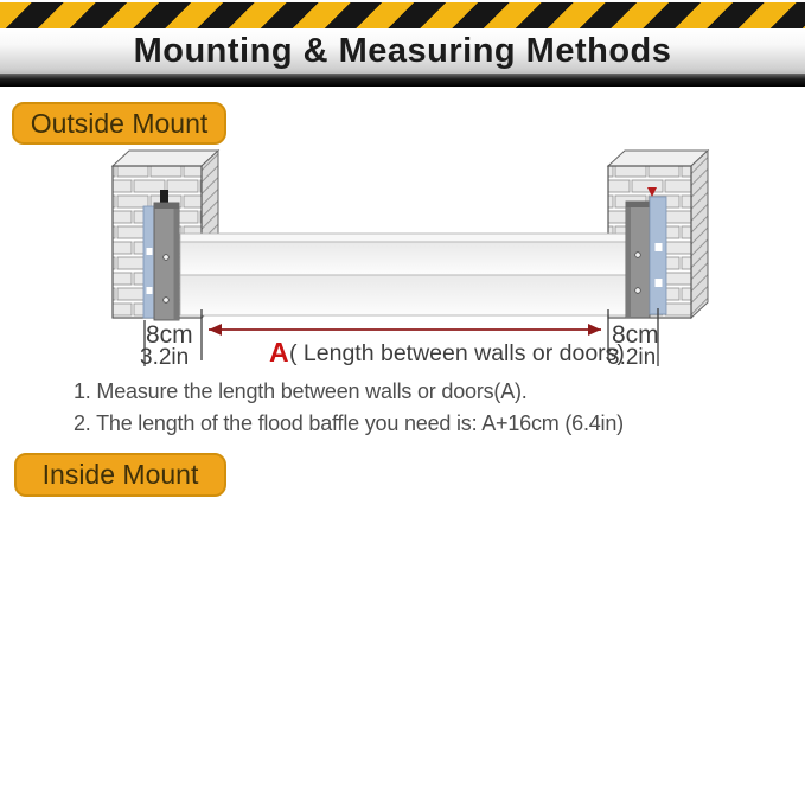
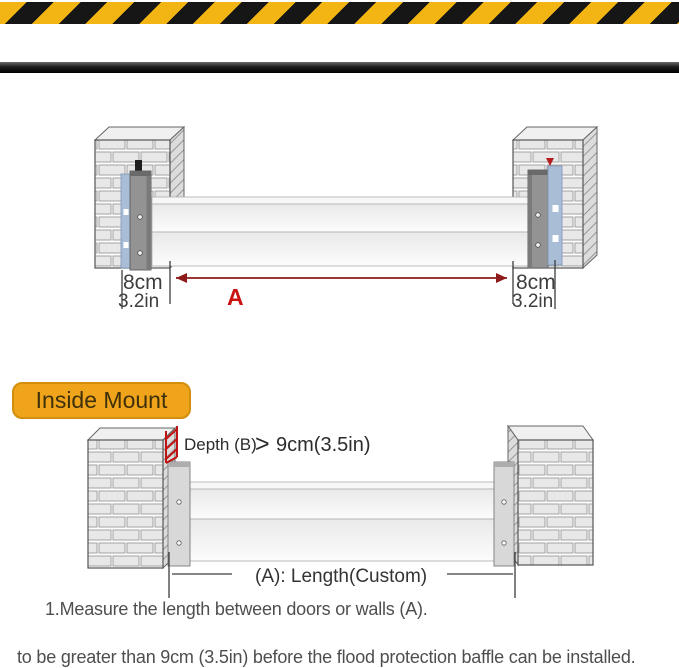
- Mounting & Measuring Methods
- Outside Mount
  8cm
  3.2in
  8cm
  3.2in
  A
- ( Length between walls or doors)
- 1. Measure the length between walls or doors(A).
- 2. The length of the flood baffle you need is: A+16cm (6.4in)
  Inside Mount
+ Depth (B)
+ >
+ 9cm(3.5in)
+ (A): Length(Custom)
+ 1.Measure the length between doors or walls (A).
+ to be greater than 9cm (3.5in) before the flood protection baffle can be installed.
